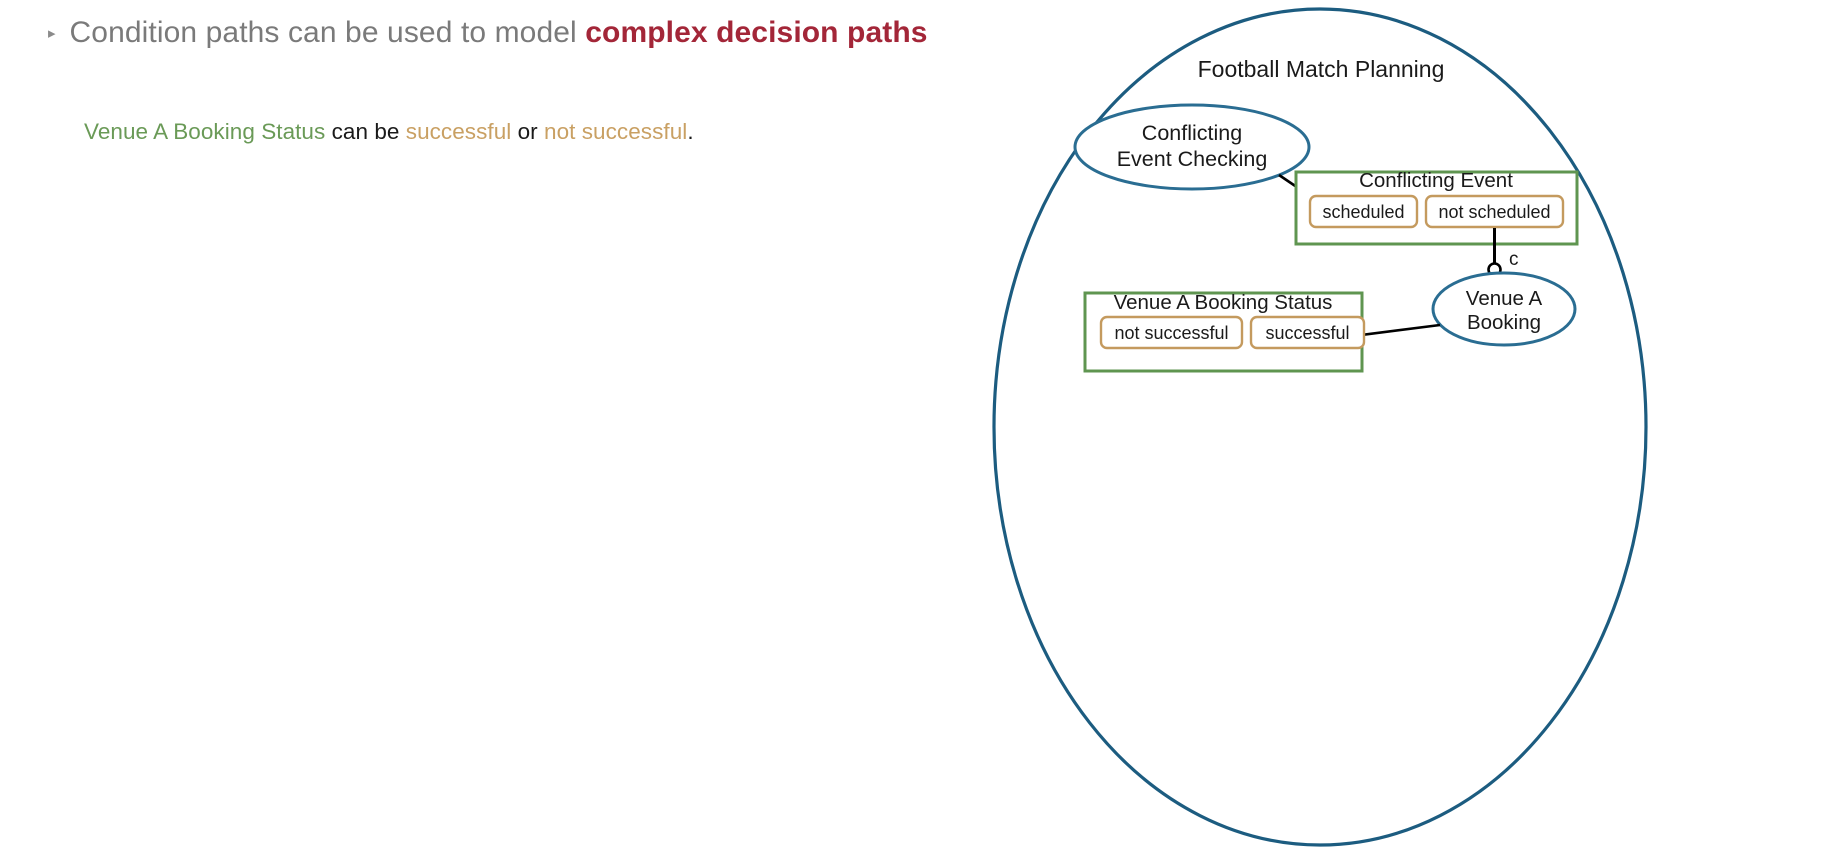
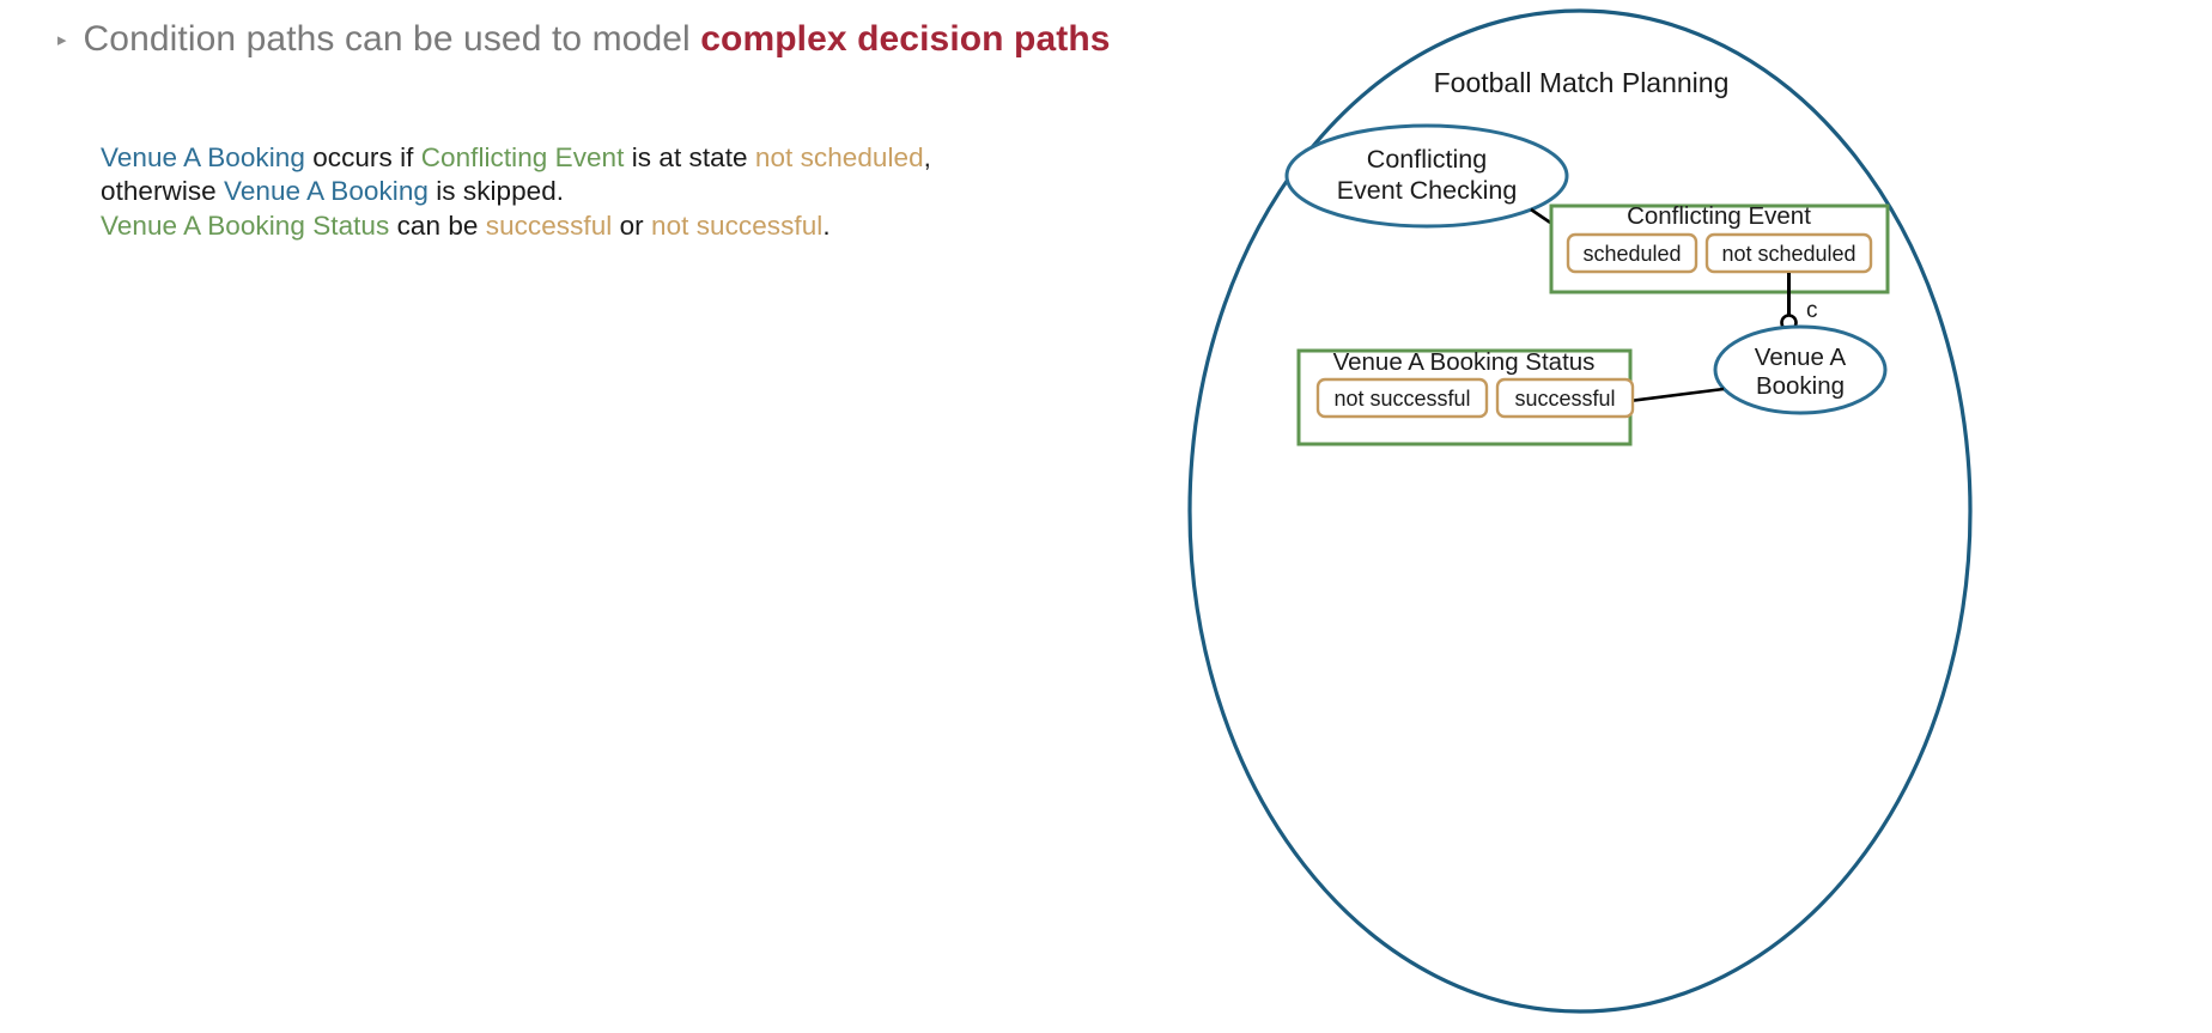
  ▸
  Condition paths can be used to model complex decision paths
+ Venue A Booking occurs if Conflicting Event is at state not scheduled,
+ otherwise Venue A Booking is skipped.
  Venue A Booking Status can be successful or not successful.
  Football Match Planning
  Conflicting
  Event Checking
  Conflicting Event
  scheduled
  not scheduled
  c
  Venue A
  Booking
  Venue A Booking Status
  not successful
  successful
